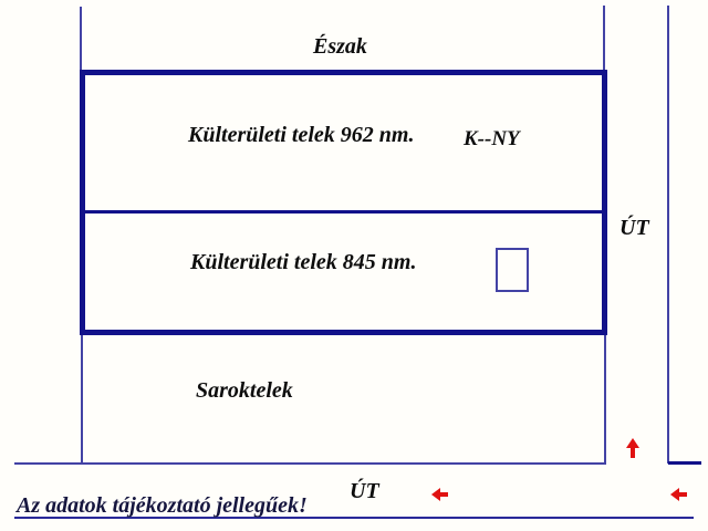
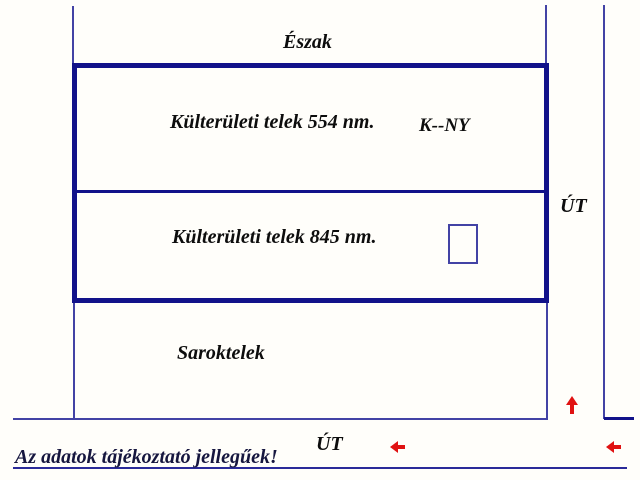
  Észak
- Külterületi telek 962 nm.
+ Külterületi telek 554 nm.
  K--NY
  ÚT
  Külterületi telek 845 nm.
  Saroktelek
  ÚT
  Az adatok tájékoztató jellegűek!
